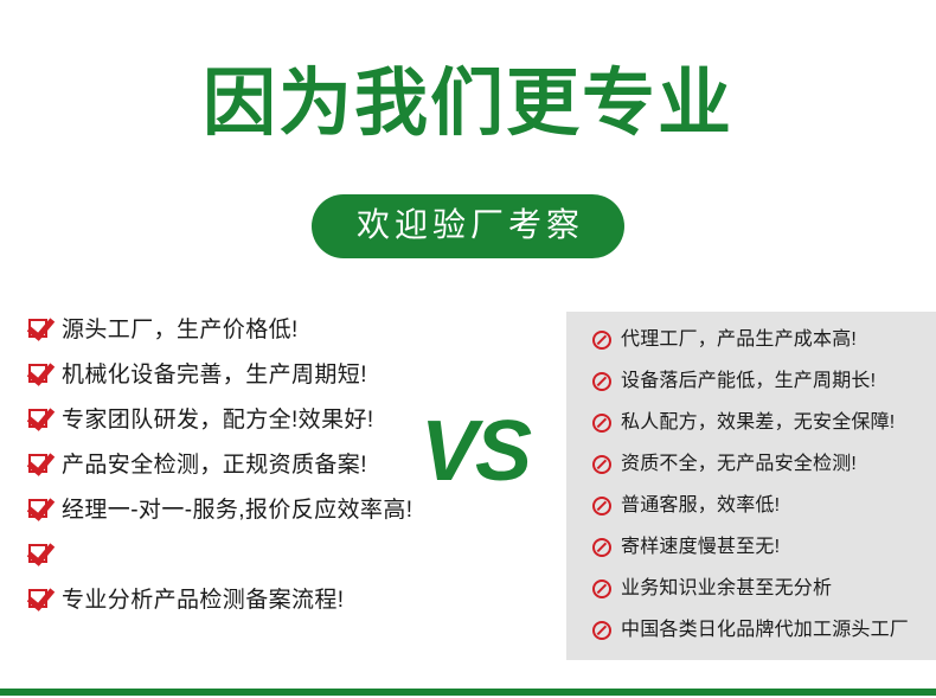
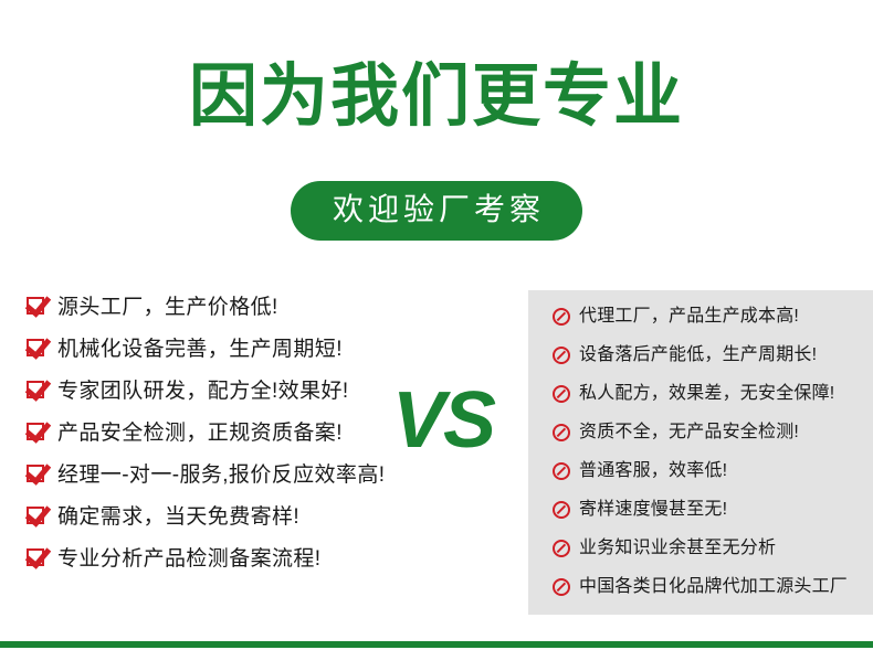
  因为我们更专业
  欢迎验厂考察
  源头工厂，生产价格低!
  机械化设备完善，生产周期短!
  专家团队研发，配方全!效果好!
  产品安全检测，正规资质备案!
  经理一-对一-服务,报价反应效率高!
+ 确定需求，当天免费寄样!
  专业分析产品检测备案流程!
  VS
  代理工厂，产品生产成本高!
  设备落后产能低，生产周期长!
  私人配方，效果差，无安全保障!
  资质不全，无产品安全检测!
  普通客服，效率低!
  寄样速度慢甚至无!
  业务知识业余甚至无分析
  中国各类日化品牌代加工源头工厂
